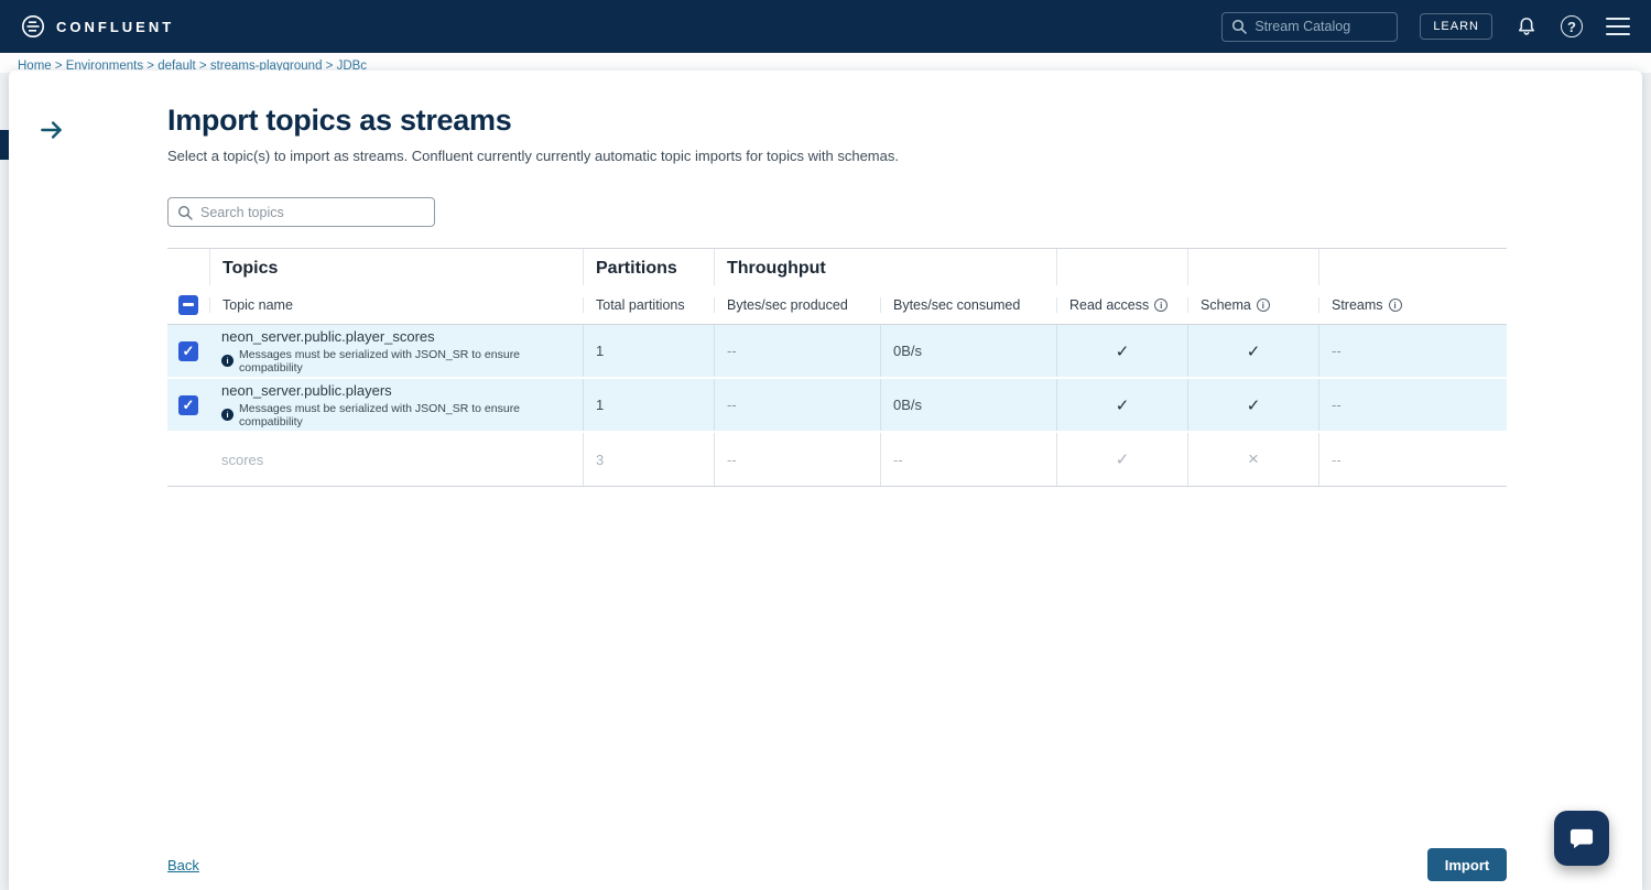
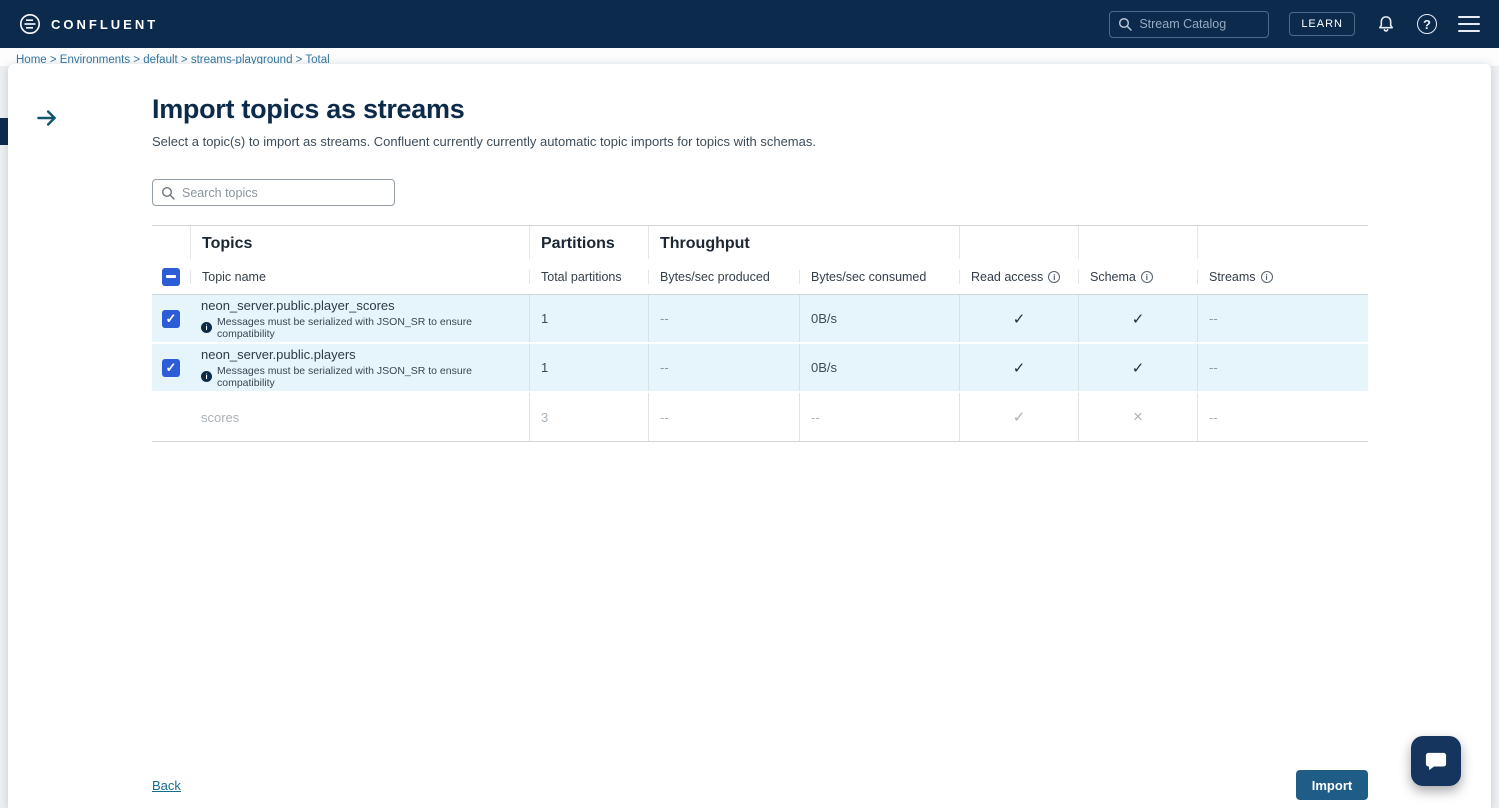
  CONFLUENT
  Stream Catalog
  LEARN
- Home > Environments > default > streams-playground > JDBc
+ Home > Environments > default > streams-playground > Total
  Import topics as streams
  Select a topic(s) to import as streams. Confluent currently currently automatic topic imports for topics with schemas.
  Search topics
  Topics
  Partitions
  Throughput
  Topic name
  Total partitions
  Bytes/sec produced
  Bytes/sec consumed
  Read access
  Schema
  Streams
  neon_server.public.player_scores
  Messages must be serialized with JSON_SR to ensure compatibility
  1
  --
  0B/s
  ✓
  ✓
  --
  neon_server.public.players
  Messages must be serialized with JSON_SR to ensure compatibility
  1
  --
  0B/s
  ✓
  ✓
  --
  scores
  3
  --
  --
  ✓
  ×
  --
  Back
  Import
